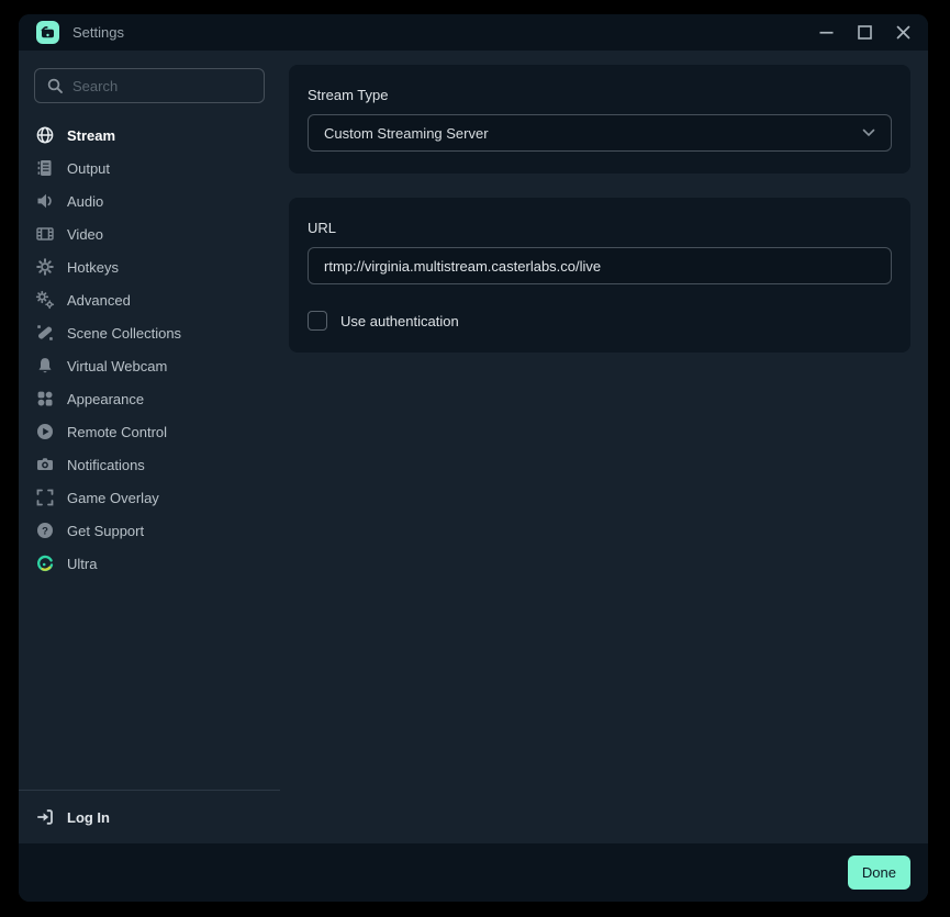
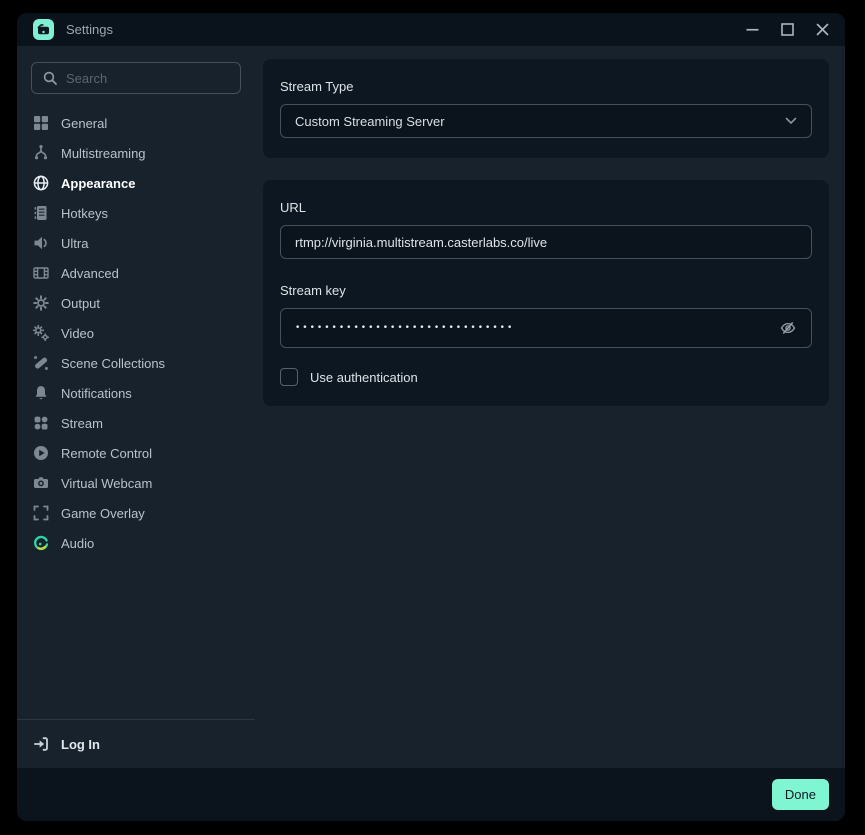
  Settings
  Search
+ General
+ Multistreaming
- Stream
+ Appearance
- Output
+ Hotkeys
- Audio
+ Ultra
- Video
+ Advanced
- Hotkeys
+ Output
- Advanced
+ Video
  Scene Collections
- Virtual Webcam
+ Notifications
- Appearance
+ Stream
  Remote Control
- Notifications
+ Virtual Webcam
  Game Overlay
- ?
- Get Support
- Ultra
+ Audio
  Log In
  Stream Type
  Custom Streaming Server
  URL
  rtmp://virginia.multistream.casterlabs.co/live
+ Stream key
+ ••••••••••••••••••••••••••••••
  Use authentication
  Done
